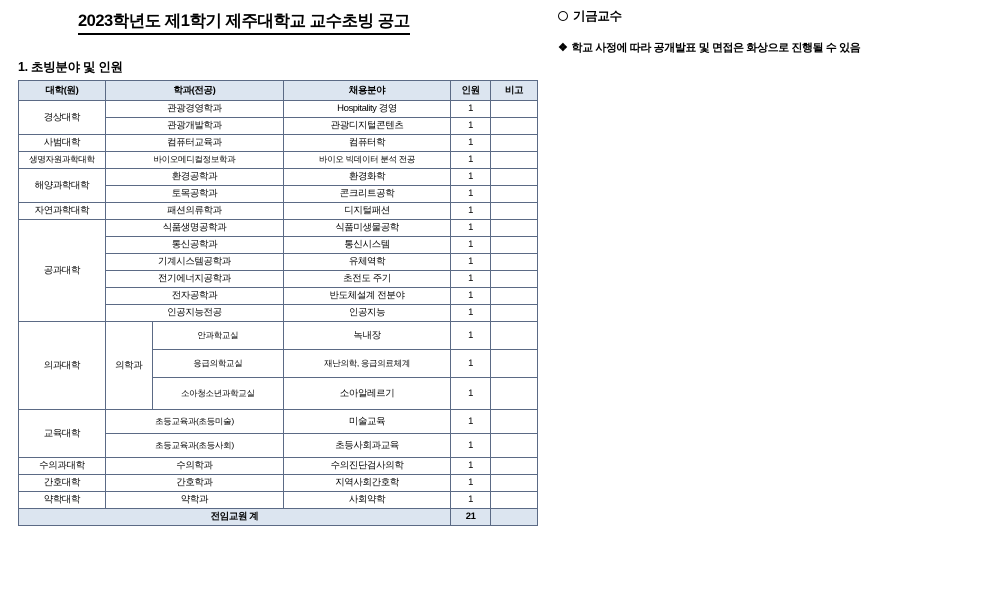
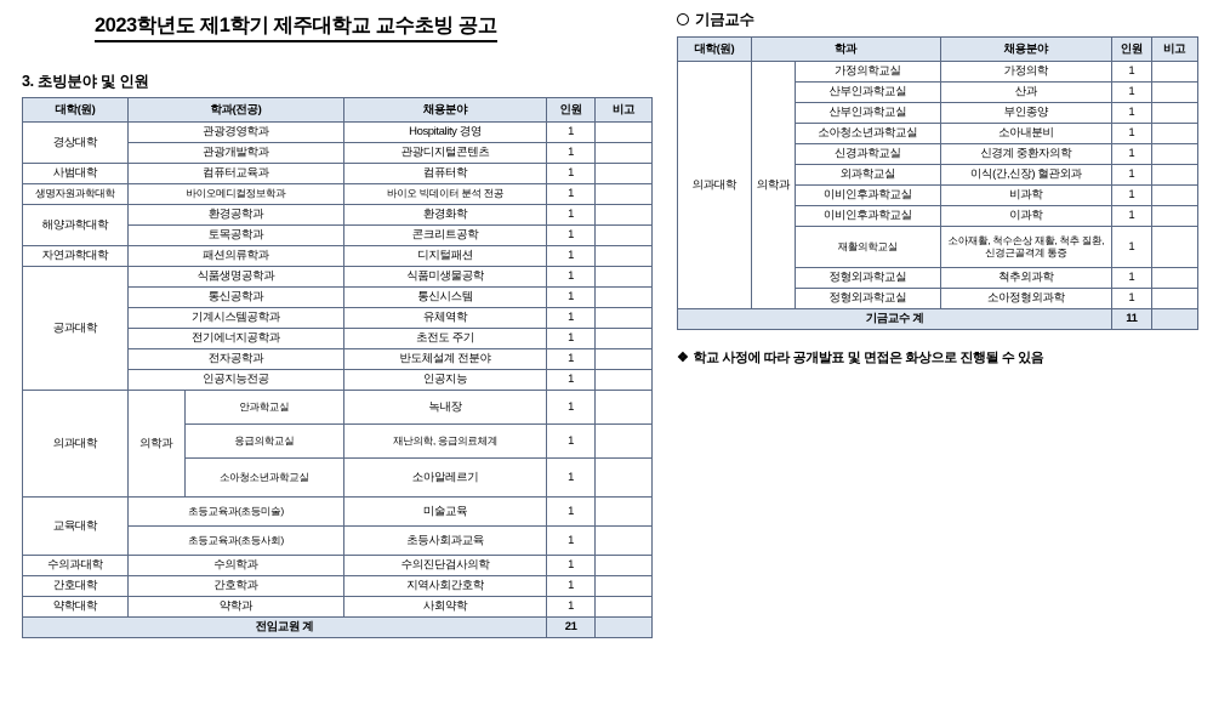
  2023학년도 제1학기 제주대학교 교수초빙 공고
- 1. 초빙분야 및 인원
+ 3. 초빙분야 및 인원
  대학(원)	학과(전공)	채용분야	인원	비고
  경상대학	관광경영학과	Hospitality 경영	1
  관광개발학과	관광디지털콘텐츠	1
  사범대학	컴퓨터교육과	컴퓨터학	1
  생명자원과학대학	바이오메디컬정보학과	바이오 빅데이터 분석 전공	1
  해양과학대학	환경공학과	환경화학	1
  토목공학과	콘크리트공학	1
  자연과학대학	패션의류학과	디지털패션	1
  공과대학	식품생명공학과	식품미생물공학	1
  통신공학과	통신시스템	1
  기계시스템공학과	유체역학	1
  전기에너지공학과	초전도 주기	1
  전자공학과	반도체설계 전분야	1
  인공지능전공	인공지능	1
  의과대학	의학과	안과학교실	녹내장	1
  응급의학교실	재난의학, 응급의료체계	1
  소아청소년과학교실	소아알레르기	1
  교육대학	초등교육과(초등미술)	미술교육	1
  초등교육과(초등사회)	초등사회과교육	1
  수의과대학	수의학과	수의진단검사의학	1
  간호대학	간호학과	지역사회간호학	1
  약학대학	약학과	사회약학	1
  전임교원 계	21
  기금교수
+ 대학(원)	학과	채용분야	인원	비고
+ 의과대학	의학과	가정의학교실	가정의학	1
+ 산부인과학교실	산과	1
+ 산부인과학교실	부인종양	1
+ 소아청소년과학교실	소아내분비	1
+ 신경과학교실	신경계 중환자의학	1
+ 외과학교실	이식(간,신장) 혈관외과	1
+ 이비인후과학교실	비과학	1
+ 이비인후과학교실	이과학	1
+ 재활의학교실	소아재활, 척수손상 재활, 척추 질환, 신경근골격계 통증	1
+ 정형외과학교실	척추외과학	1
+ 정형외과학교실	소아정형외과학	1
+ 기금교수 계	11
  ❖ 학교 사정에 따라 공개발표 및 면접은 화상으로 진행될 수 있음
